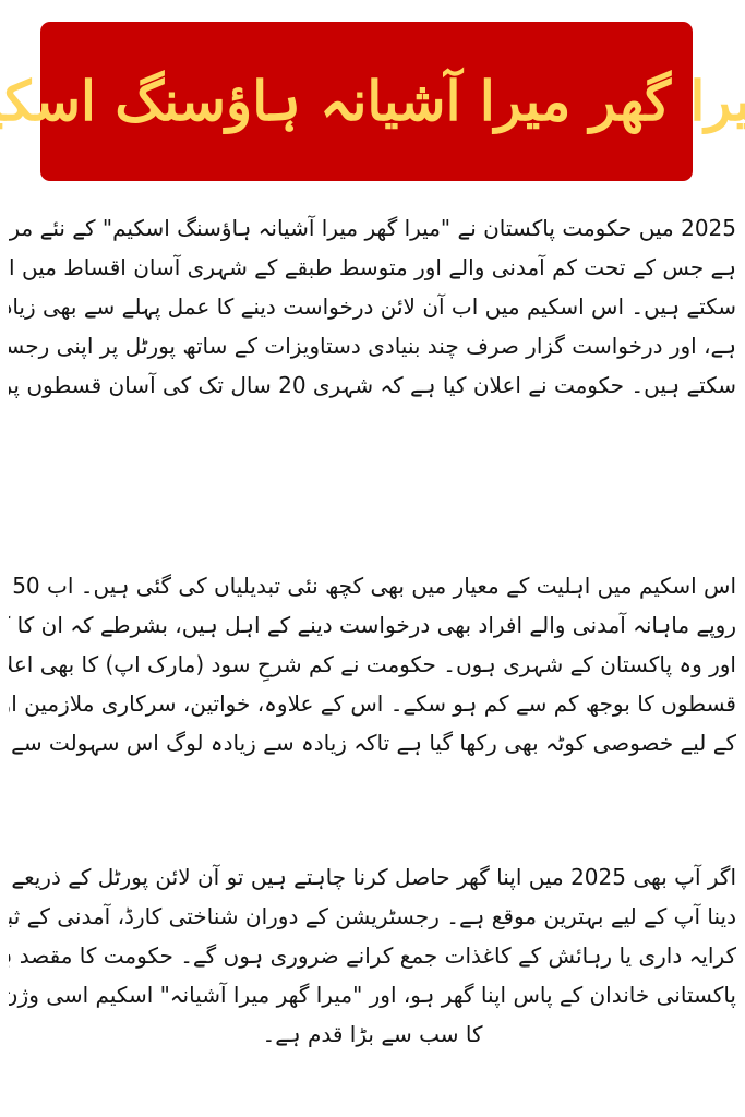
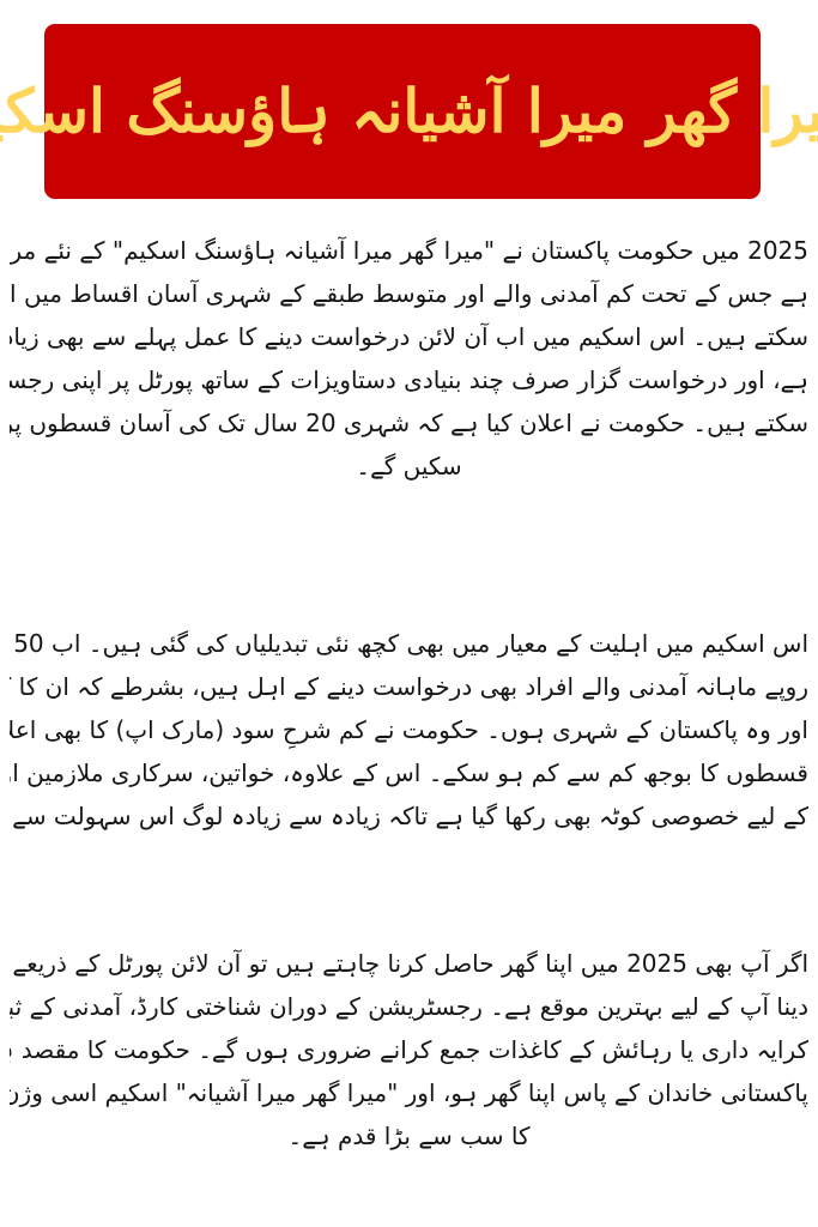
  یرا گھر میرا آشیانہ ہاؤسنگ اسک
  2025 میں حکومت پاکستان نے "میرا گھر میرا آشیانہ ہاؤسنگ اسکیم" کے نئے مر
  ہے جس کے تحت کم آمدنی والے اور متوسط طبقے کے شہری آسان اقساط میں ا
  سکتے ہیں۔ اس اسکیم میں اب آن لائن درخواست دینے کا عمل پہلے سے بھی زیا
  ہے، اور درخواست گزار صرف چند بنیادی دستاویزات کے ساتھ پورٹل پر اپنی رجس
  سکتے ہیں۔ حکومت نے اعلان کیا ہے کہ شہری 20 سال تک کی آسان قسطوں پ
+ سکیں گے۔
  اس اسکیم میں اہلیت کے معیار میں بھی کچھ نئی تبدیلیاں کی گئی ہیں۔ اب 50
  روپے ماہانہ آمدنی والے افراد بھی درخواست دینے کے اہل ہیں، بشرطے کہ ان کا
  اور وہ پاکستان کے شہری ہوں۔ حکومت نے کم شرحِ سود (مارک اپ) کا بھی اعل
  قسطوں کا بوجھ کم سے کم ہو سکے۔ اس کے علاوہ، خواتین، سرکاری ملازمین ا
  کے لیے خصوصی کوٹہ بھی رکھا گیا ہے تاکہ زیادہ سے زیادہ لوگ اس سہولت سے
  اگر آپ بھی 2025 میں اپنا گھر حاصل کرنا چاہتے ہیں تو آن لائن پورٹل کے ذریعے
  دینا آپ کے لیے بہترین موقع ہے۔ رجسٹریشن کے دوران شناختی کارڈ، آمدنی کے ثب
  کرایہ داری یا رہائش کے کاغذات جمع کرانے ضروری ہوں گے۔ حکومت کا مقصد
  پاکستانی خاندان کے پاس اپنا گھر ہو، اور "میرا گھر میرا آشیانہ" اسکیم اسی وژن
  کا سب سے بڑا قدم ہے۔
